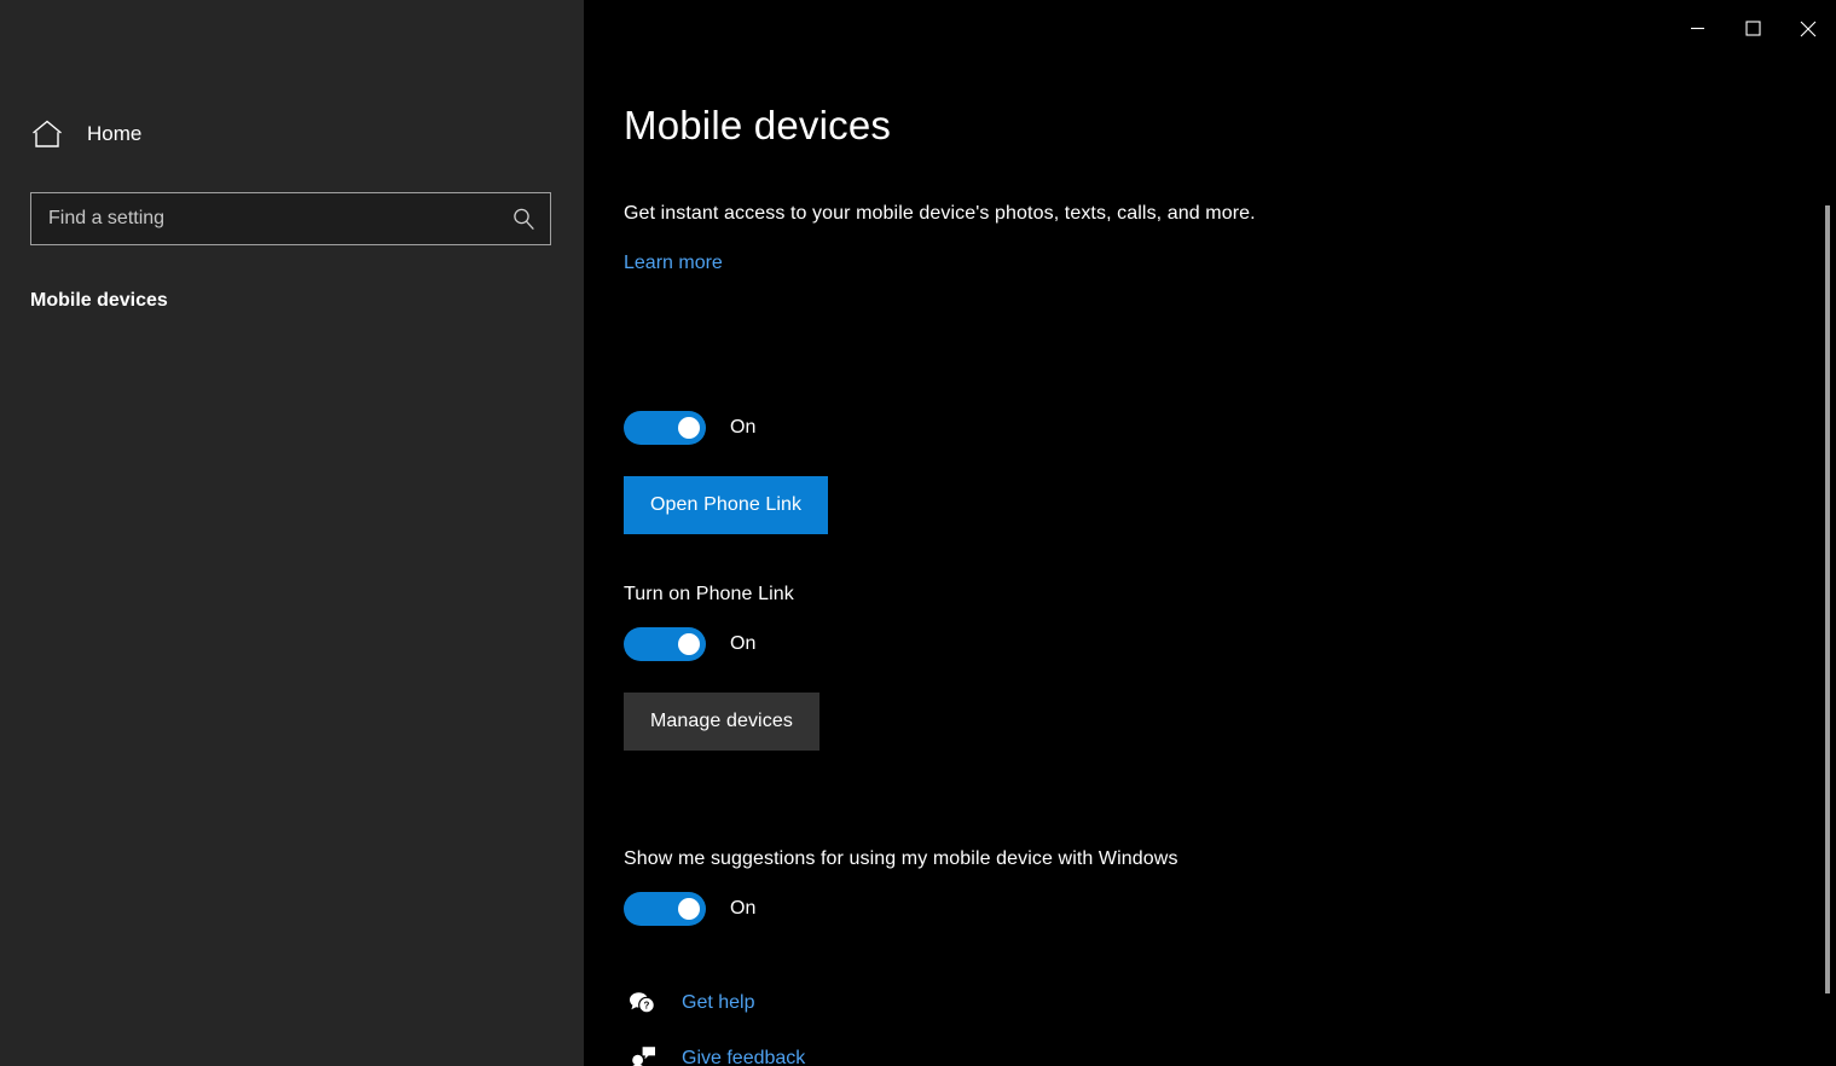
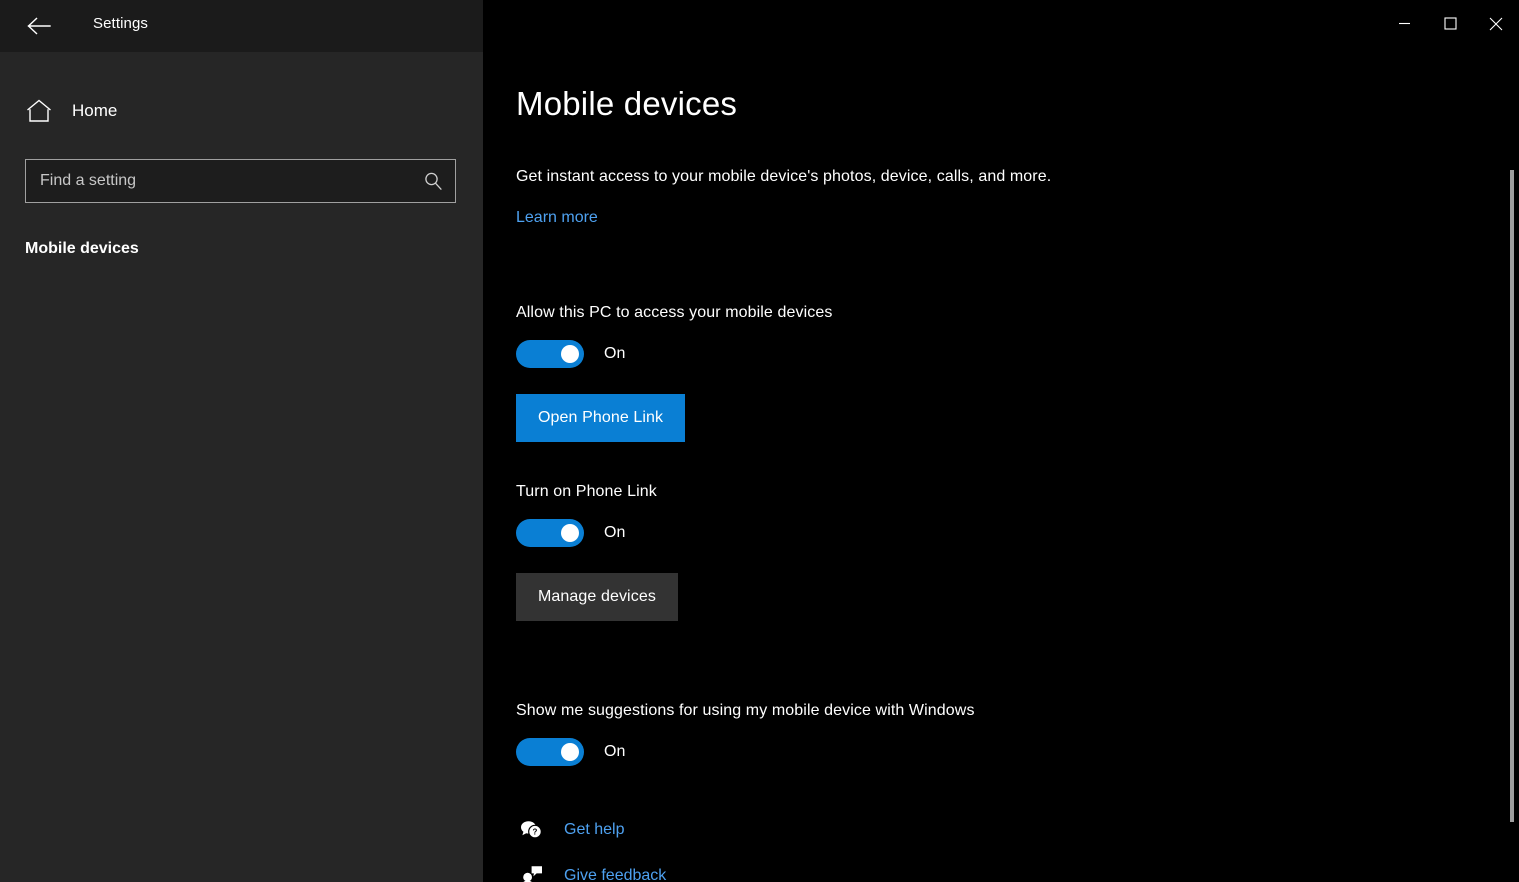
+ Settings
  Home
  Find a setting
  Mobile devices
  Mobile devices
- Get instant access to your mobile device's photos, texts, calls, and more.
+ Get instant access to your mobile device's photos, device, calls, and more.
  Learn more
+ Allow this PC to access your mobile devices
  On
  Open Phone Link
  Turn on Phone Link
  On
  Manage devices
  Show me suggestions for using my mobile device with Windows
  On
  ?
  Get help
  Give feedback
